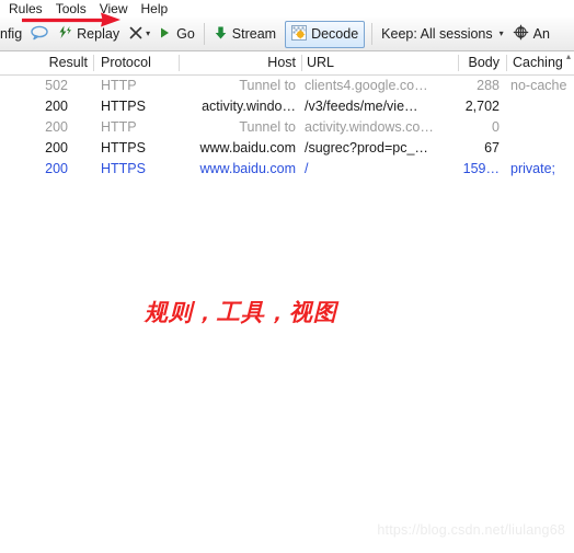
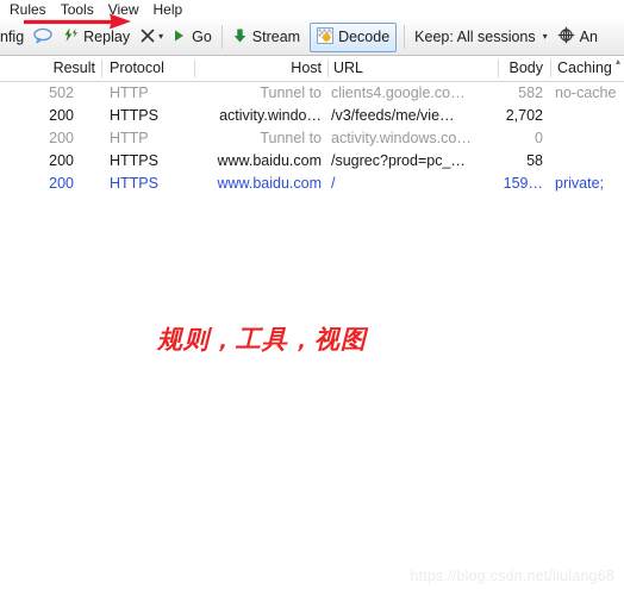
  Rules
  Tools
  View
  Help
  nfig
  Replay
  ▾
  Go
  Stream
  Decode
  Keep: All sessions
  ▾
  An
  Result
  Protocol
  Host
  URL
  Body
  Caching
  ▴
  502
  HTTP
  Tunnel to
  clients4.google.co…
- 288
+ 582
  no-cache
  200
  HTTPS
  activity.windo…
  /v3/feeds/me/vie…
  2,702
  200
  HTTP
  Tunnel to
  activity.windows.co…
  0
  200
  HTTPS
  www.baidu.com
  /sugrec?prod=pc_…
- 67
+ 58
  200
  HTTPS
  www.baidu.com
  /
  159…
  private;
  规则，工具，视图
